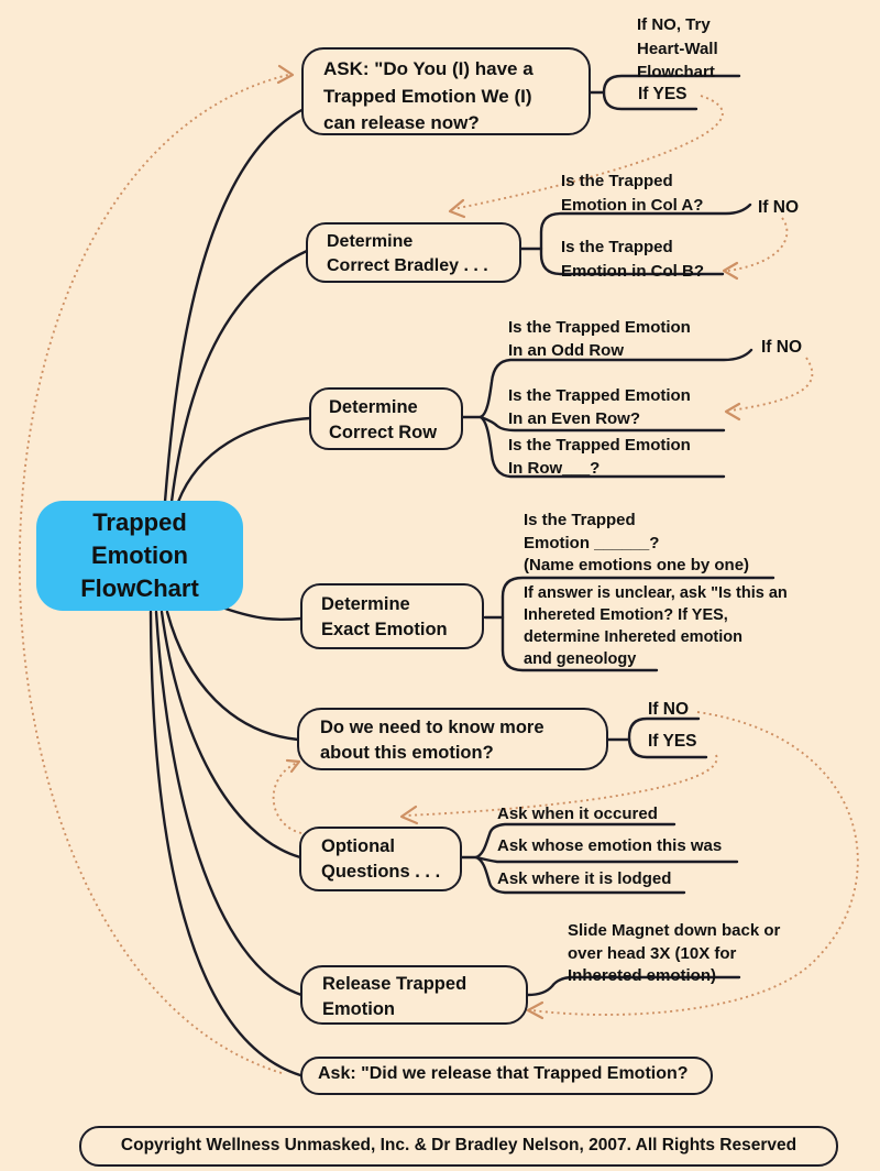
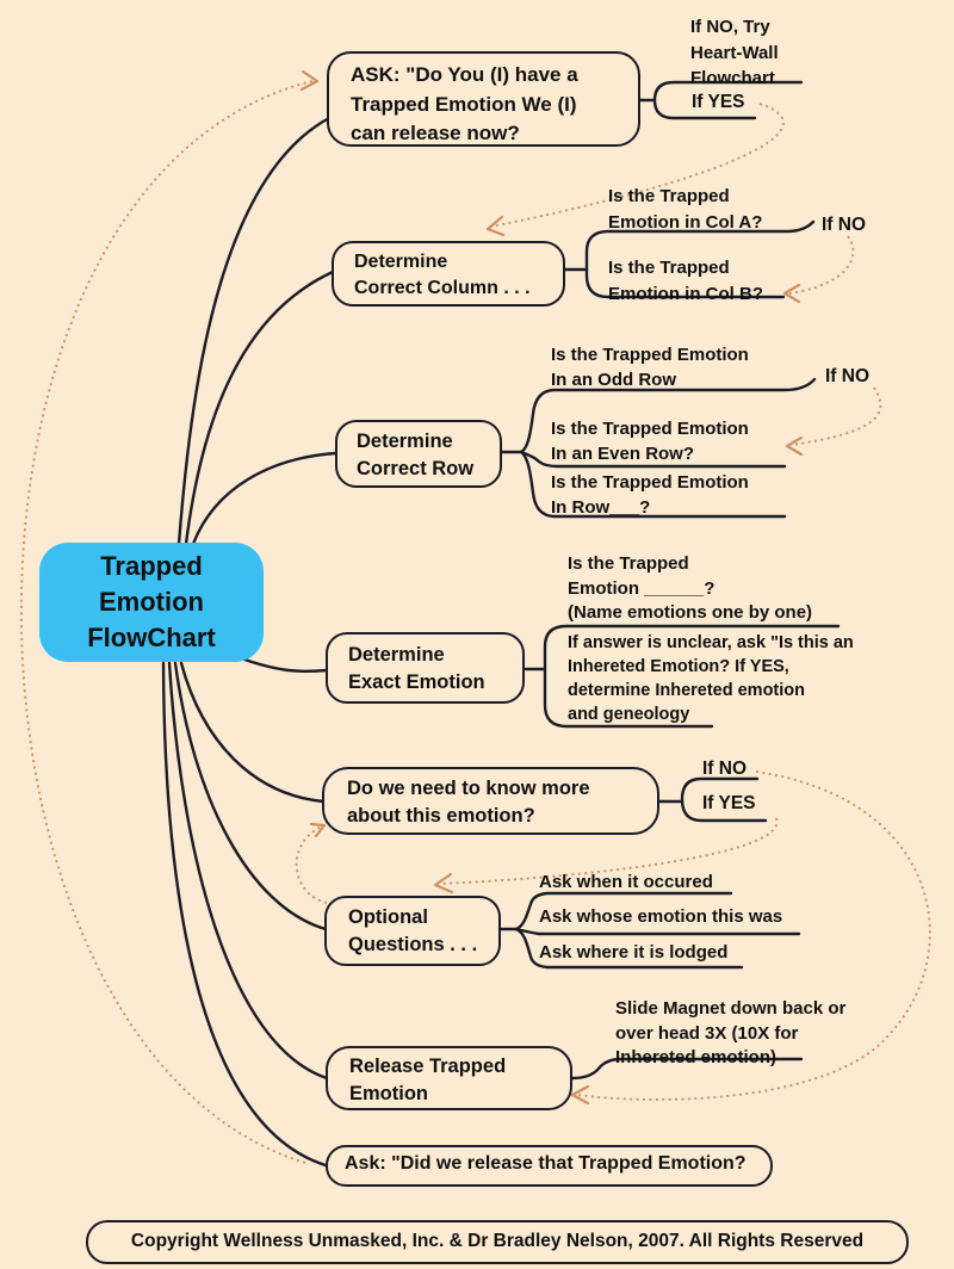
  ASK: "Do You (I) have a
  Trapped Emotion We (I)
  can release now?
  Determine
- Correct Bradley . . .
+ Correct Column . . .
  Determine
  Correct Row
  Trapped
  Emotion
  FlowChart
  Determine
  Exact Emotion
  Do we need to know more
  about this emotion?
  Optional
  Questions . . .
  Release Trapped
  Emotion
  Ask: "Did we release that Trapped Emotion?
  Copyright Wellness Unmasked, Inc. & Dr Bradley Nelson, 2007. All Rights Reserved
  If NO, Try
  Heart-Wall
  Flowchart
  If YES
  Is the Trapped
  Emotion in Col A?
  If NO
  Is the Trapped
  Emotion in Col B?
  Is the Trapped Emotion
  In an Odd Row
  If NO
  Is the Trapped Emotion
  In an Even Row?
  Is the Trapped Emotion
  In Row___?
  Is the Trapped
  Emotion ______?
  (Name emotions one by one)
  If answer is unclear, ask "Is this an
  Inhereted Emotion? If YES,
  determine Inhereted emotion
  and geneology
  If NO
  If YES
  Ask when it occured
  Ask whose emotion this was
  Ask where it is lodged
  Slide Magnet down back or
  over head 3X (10X for
  Inhereted emotion)
